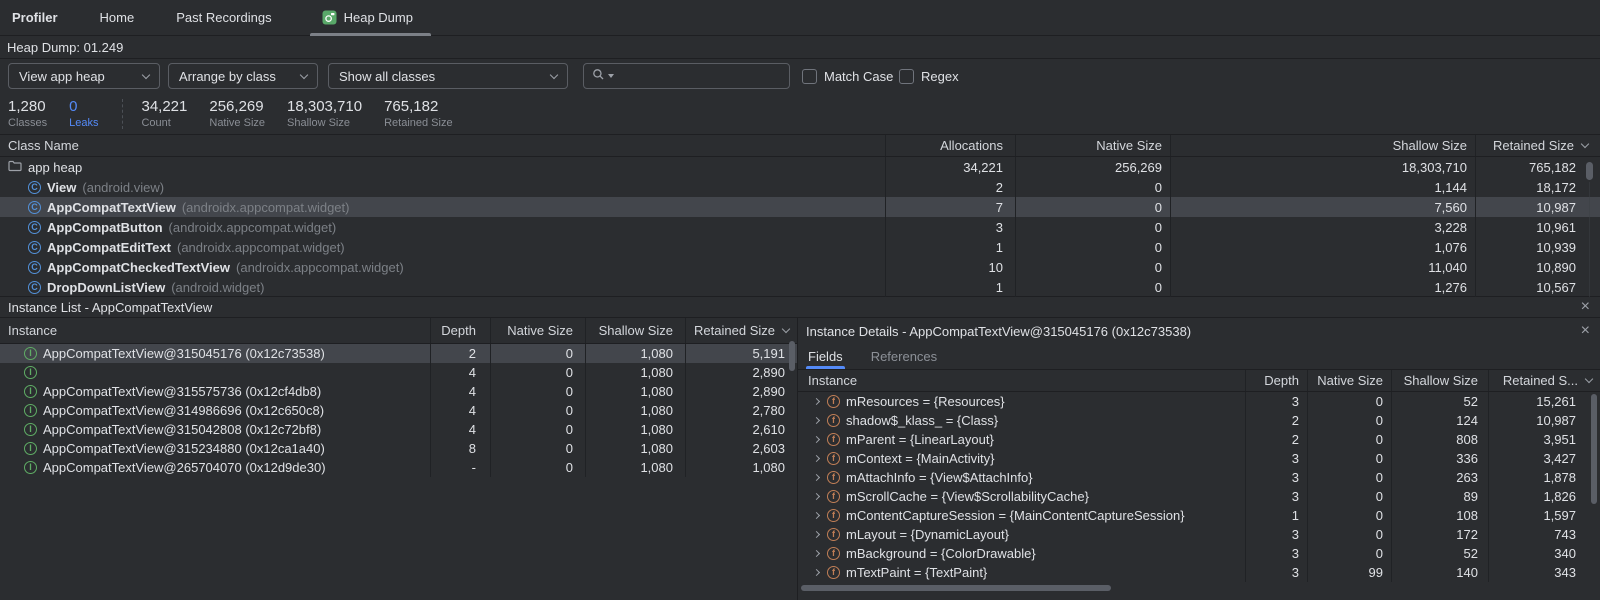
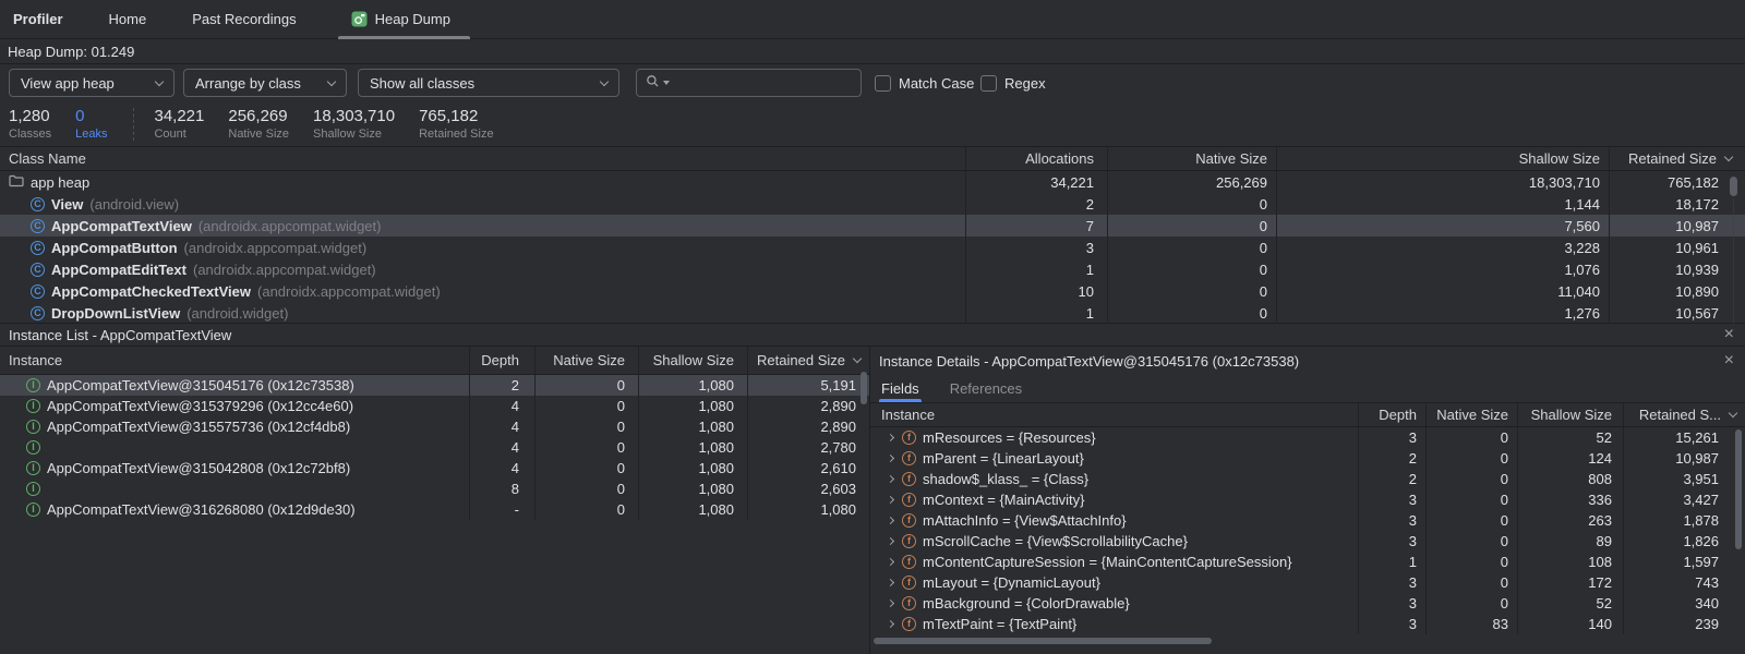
  Profiler
  Home
  Past Recordings
  Heap Dump
  Heap Dump: 01.249
  View app heap
  Arrange by class
  Show all classes
  Match Case
  Regex
  1,280
  Classes
  0
  Leaks
  34,221
  Count
  256,269
  Native Size
  18,303,710
  Shallow Size
  765,182
  Retained Size
  Class Name
  Allocations
  Native Size
  Shallow Size
  Retained Size
  app heap
  34,221
  256,269
  18,303,710
  765,182
  C
  View
  (android.view)
  2
  0
  1,144
  18,172
  C
  AppCompatTextView
  (androidx.appcompat.widget)
  7
  0
  7,560
  10,987
  C
  AppCompatButton
  (androidx.appcompat.widget)
  3
  0
  3,228
  10,961
  C
  AppCompatEditText
  (androidx.appcompat.widget)
  1
  0
  1,076
  10,939
  C
  AppCompatCheckedTextView
  (androidx.appcompat.widget)
  10
  0
  11,040
  10,890
  C
  DropDownListView
  (android.widget)
  1
  0
  1,276
  10,567
  Instance List - AppCompatTextView
  ×
  Instance
  Depth
  Native Size
  Shallow Size
  Retained Size
  I
  AppCompatTextView@315045176 (0x12c73538)
  2
  0
  1,080
  5,191
  I
+ AppCompatTextView@315379296 (0x12cc4e60)
  4
  0
  1,080
  2,890
  I
  AppCompatTextView@315575736 (0x12cf4db8)
  4
  0
  1,080
  2,890
  I
- AppCompatTextView@314986696 (0x12c650c8)
  4
  0
  1,080
  2,780
  I
  AppCompatTextView@315042808 (0x12c72bf8)
  4
  0
  1,080
  2,610
  I
- AppCompatTextView@315234880 (0x12ca1a40)
  8
  0
  1,080
  2,603
  I
- AppCompatTextView@265704070 (0x12d9de30)
+ AppCompatTextView@316268080 (0x12d9de30)
  -
  0
  1,080
  1,080
  Instance Details - AppCompatTextView@315045176 (0x12c73538)
  ×
  Fields
  References
  Instance
  Depth
  Native Size
  Shallow Size
  Retained S...
  f
  mResources = {Resources}
  3
  0
  52
  15,261
  f
- shadow$_klass_ = {Class}
+ mParent = {LinearLayout}
  2
  0
  124
  10,987
  f
- mParent = {LinearLayout}
+ shadow$_klass_ = {Class}
  2
  0
  808
  3,951
  f
  mContext = {MainActivity}
  3
  0
  336
  3,427
  f
  mAttachInfo = {View$AttachInfo}
  3
  0
  263
  1,878
  f
  mScrollCache = {View$ScrollabilityCache}
  3
  0
  89
  1,826
  f
  mContentCaptureSession = {MainContentCaptureSession}
  1
  0
  108
  1,597
  f
  mLayout = {DynamicLayout}
  3
  0
  172
  743
  f
  mBackground = {ColorDrawable}
  3
  0
  52
  340
  f
  mTextPaint = {TextPaint}
  3
- 99
+ 83
  140
- 343
+ 239
